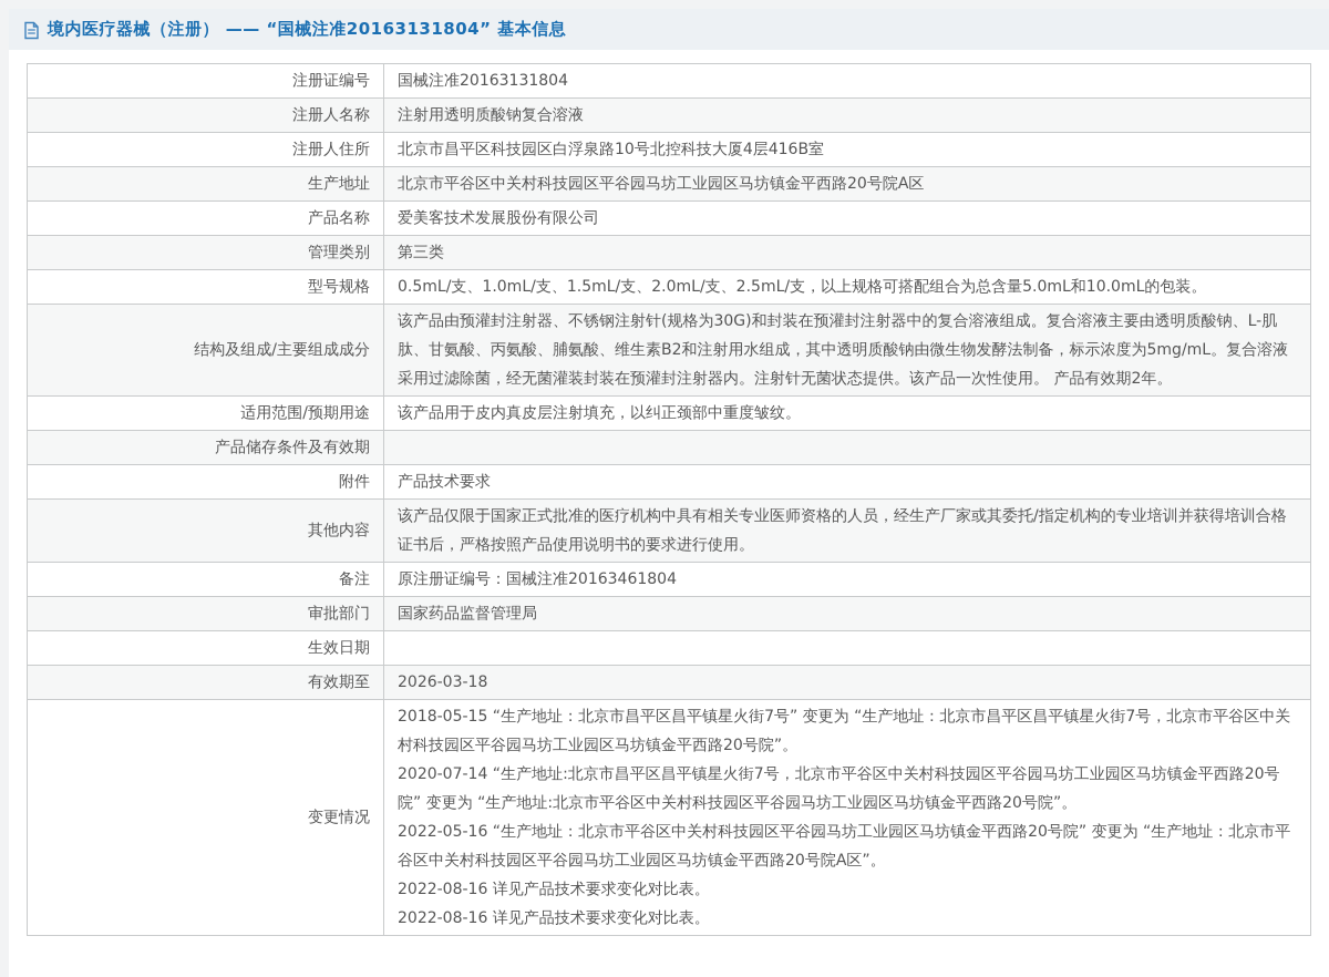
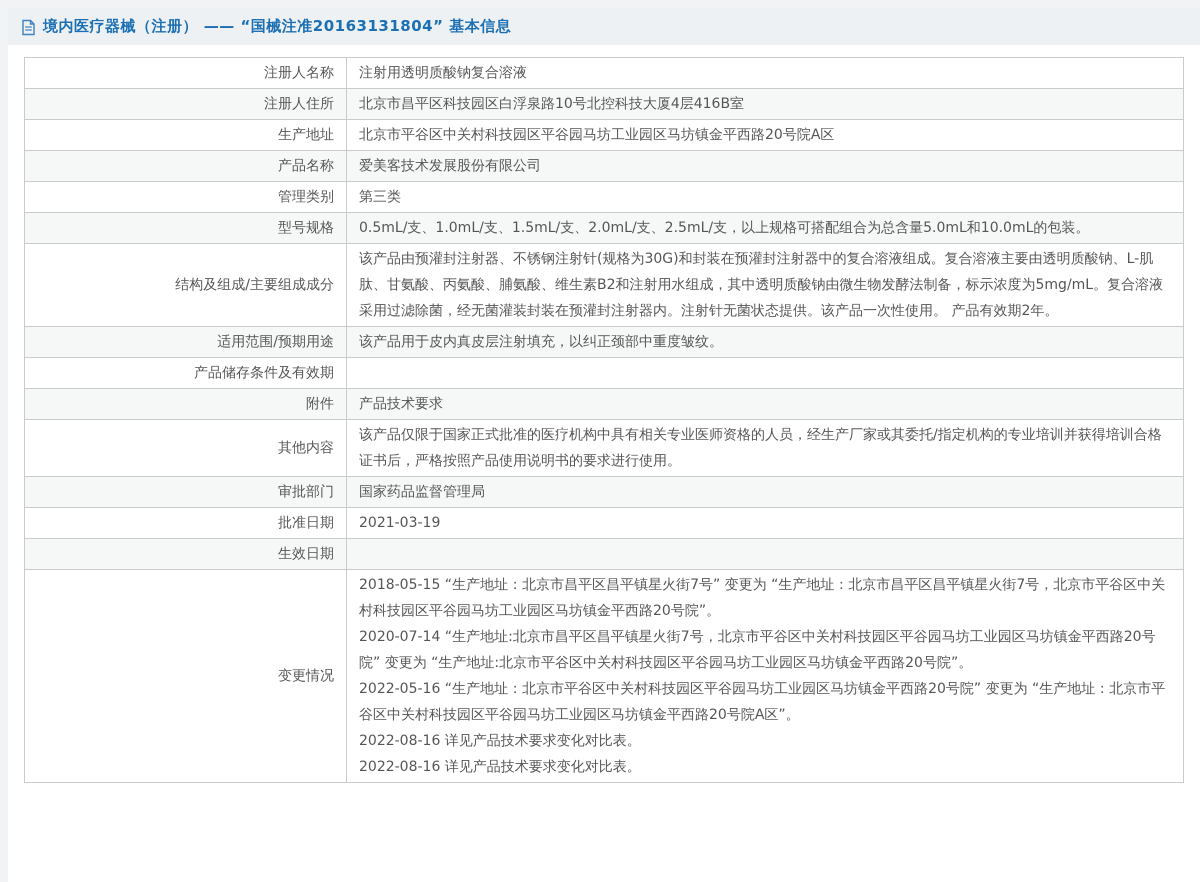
  境内医疗器械（注册） —— “国械注准20163131804” 基本信息
- 注册证编号	国械注准20163131804
  注册人名称	注射用透明质酸钠复合溶液
  注册人住所	北京市昌平区科技园区白浮泉路10号北控科技大厦4层416B室
  生产地址	北京市平谷区中关村科技园区平谷园马坊工业园区马坊镇金平西路20号院A区
  产品名称	爱美客技术发展股份有限公司
  管理类别	第三类
  型号规格	0.5mL/支、1.0mL/支、1.5mL/支、2.0mL/支、2.5mL/支，以上规格可搭配组合为总含量5.0mL和10.0mL的包装。
  结构及组成/主要组成成分	该产品由预灌封注射器、不锈钢注射针(规格为30G)和封装在预灌封注射器中的复合溶液组成。复合溶液主要由透明质酸钠、L-肌肽、甘氨酸、丙氨酸、脯氨酸、维生素B2和注射用水组成，其中透明质酸钠由微生物发酵法制备，标示浓度为5mg/mL。复合溶液采用过滤除菌，经无菌灌装封装在预灌封注射器内。注射针无菌状态提供。该产品一次性使用。 产品有效期2年。
  适用范围/预期用途	该产品用于皮内真皮层注射填充，以纠正颈部中重度皱纹。
  产品储存条件及有效期
  附件	产品技术要求
  其他内容	该产品仅限于国家正式批准的医疗机构中具有相关专业医师资格的人员，经生产厂家或其委托/指定机构的专业培训并获得培训合格证书后，严格按照产品使用说明书的要求进行使用。
- 备注	原注册证编号：国械注准20163461804
  审批部门	国家药品监督管理局
+ 批准日期	2021-03-19
  生效日期
- 有效期至	2026-03-18
  变更情况	2018-05-15 “生产地址：北京市昌平区昌平镇星火街7号” 变更为 “生产地址：北京市昌平区昌平镇星火街7号，北京市平谷区中关村科技园区平谷园马坊工业园区马坊镇金平西路20号院”。 2020-07-14 “生产地址:北京市昌平区昌平镇星火街7号，北京市平谷区中关村科技园区平谷园马坊工业园区马坊镇金平西路20号院” 变更为 “生产地址:北京市平谷区中关村科技园区平谷园马坊工业园区马坊镇金平西路20号院”。 2022-05-16 “生产地址：北京市平谷区中关村科技园区平谷园马坊工业园区马坊镇金平西路20号院” 变更为 “生产地址：北京市平谷区中关村科技园区平谷园马坊工业园区马坊镇金平西路20号院A区”。 2022-08-16 详见产品技术要求变化对比表。 2022-08-16 详见产品技术要求变化对比表。
